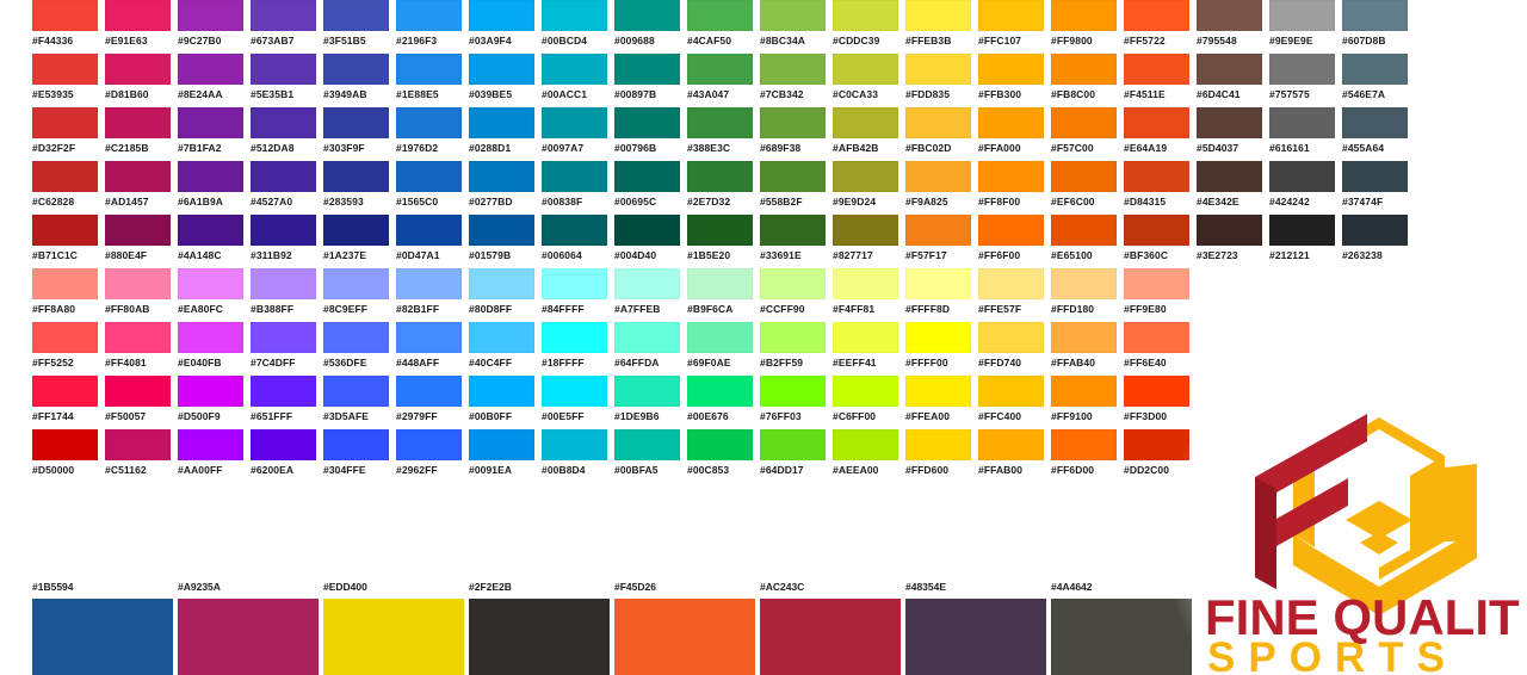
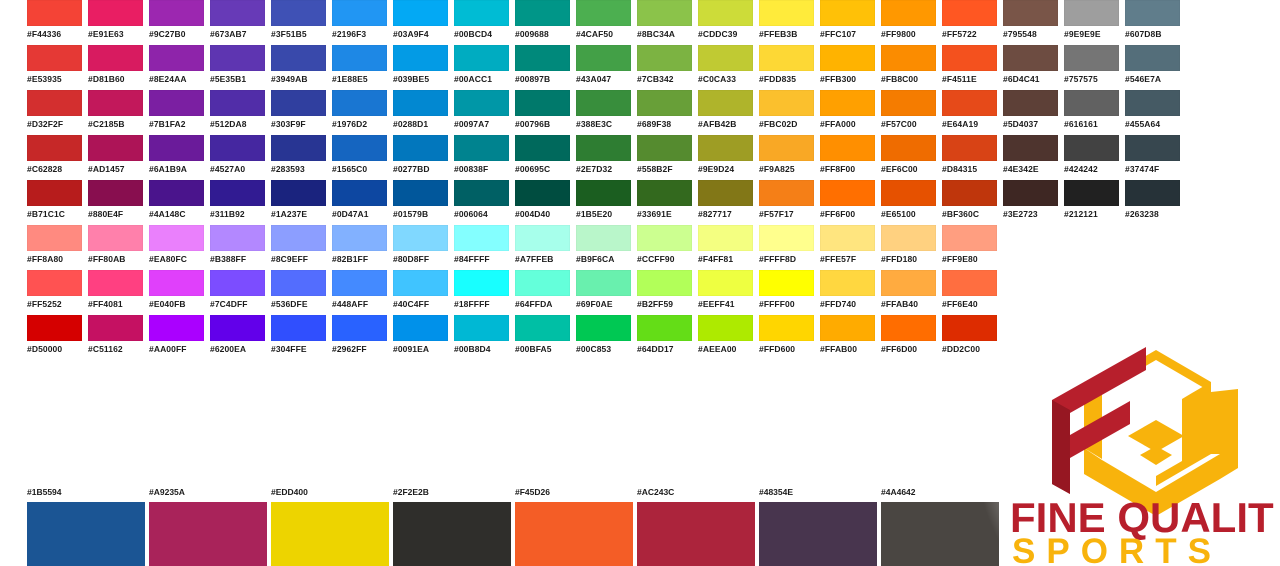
  #F44336
  #E91E63
  #9C27B0
  #673AB7
  #3F51B5
  #2196F3
  #03A9F4
  #00BCD4
  #009688
  #4CAF50
  #8BC34A
  #CDDC39
  #FFEB3B
  #FFC107
  #FF9800
  #FF5722
  #795548
  #9E9E9E
  #607D8B
  #E53935
  #D81B60
  #8E24AA
  #5E35B1
  #3949AB
  #1E88E5
  #039BE5
  #00ACC1
  #00897B
  #43A047
  #7CB342
  #C0CA33
  #FDD835
  #FFB300
  #FB8C00
  #F4511E
  #6D4C41
  #757575
  #546E7A
  #D32F2F
  #C2185B
  #7B1FA2
  #512DA8
  #303F9F
  #1976D2
  #0288D1
  #0097A7
  #00796B
  #388E3C
  #689F38
  #AFB42B
  #FBC02D
  #FFA000
  #F57C00
  #E64A19
  #5D4037
  #616161
  #455A64
  #C62828
  #AD1457
  #6A1B9A
  #4527A0
  #283593
  #1565C0
  #0277BD
  #00838F
  #00695C
  #2E7D32
  #558B2F
  #9E9D24
  #F9A825
  #FF8F00
  #EF6C00
  #D84315
  #4E342E
  #424242
  #37474F
  #B71C1C
  #880E4F
  #4A148C
  #311B92
  #1A237E
  #0D47A1
  #01579B
  #006064
  #004D40
  #1B5E20
  #33691E
  #827717
  #F57F17
  #FF6F00
  #E65100
  #BF360C
  #3E2723
  #212121
  #263238
  #FF8A80
  #FF80AB
  #EA80FC
  #B388FF
  #8C9EFF
  #82B1FF
  #80D8FF
  #84FFFF
  #A7FFEB
  #B9F6CA
  #CCFF90
  #F4FF81
  #FFFF8D
  #FFE57F
  #FFD180
  #FF9E80
  #FF5252
  #FF4081
  #E040FB
  #7C4DFF
  #536DFE
  #448AFF
  #40C4FF
  #18FFFF
  #64FFDA
  #69F0AE
  #B2FF59
  #EEFF41
  #FFFF00
  #FFD740
  #FFAB40
  #FF6E40
- #FF1744
- #F50057
- #D500F9
- #651FFF
- #3D5AFE
- #2979FF
- #00B0FF
- #00E5FF
- #1DE9B6
- #00E676
- #76FF03
- #C6FF00
- #FFEA00
- #FFC400
- #FF9100
- #FF3D00
  #D50000
  #C51162
  #AA00FF
  #6200EA
  #304FFE
  #2962FF
  #0091EA
  #00B8D4
  #00BFA5
  #00C853
  #64DD17
  #AEEA00
  #FFD600
  #FFAB00
  #FF6D00
  #DD2C00
  #1B5594
  #A9235A
  #EDD400
  #2F2E2B
  #F45D26
  #AC243C
  #48354E
  #4A4642
  FINE QUALIT
  SPORTS
